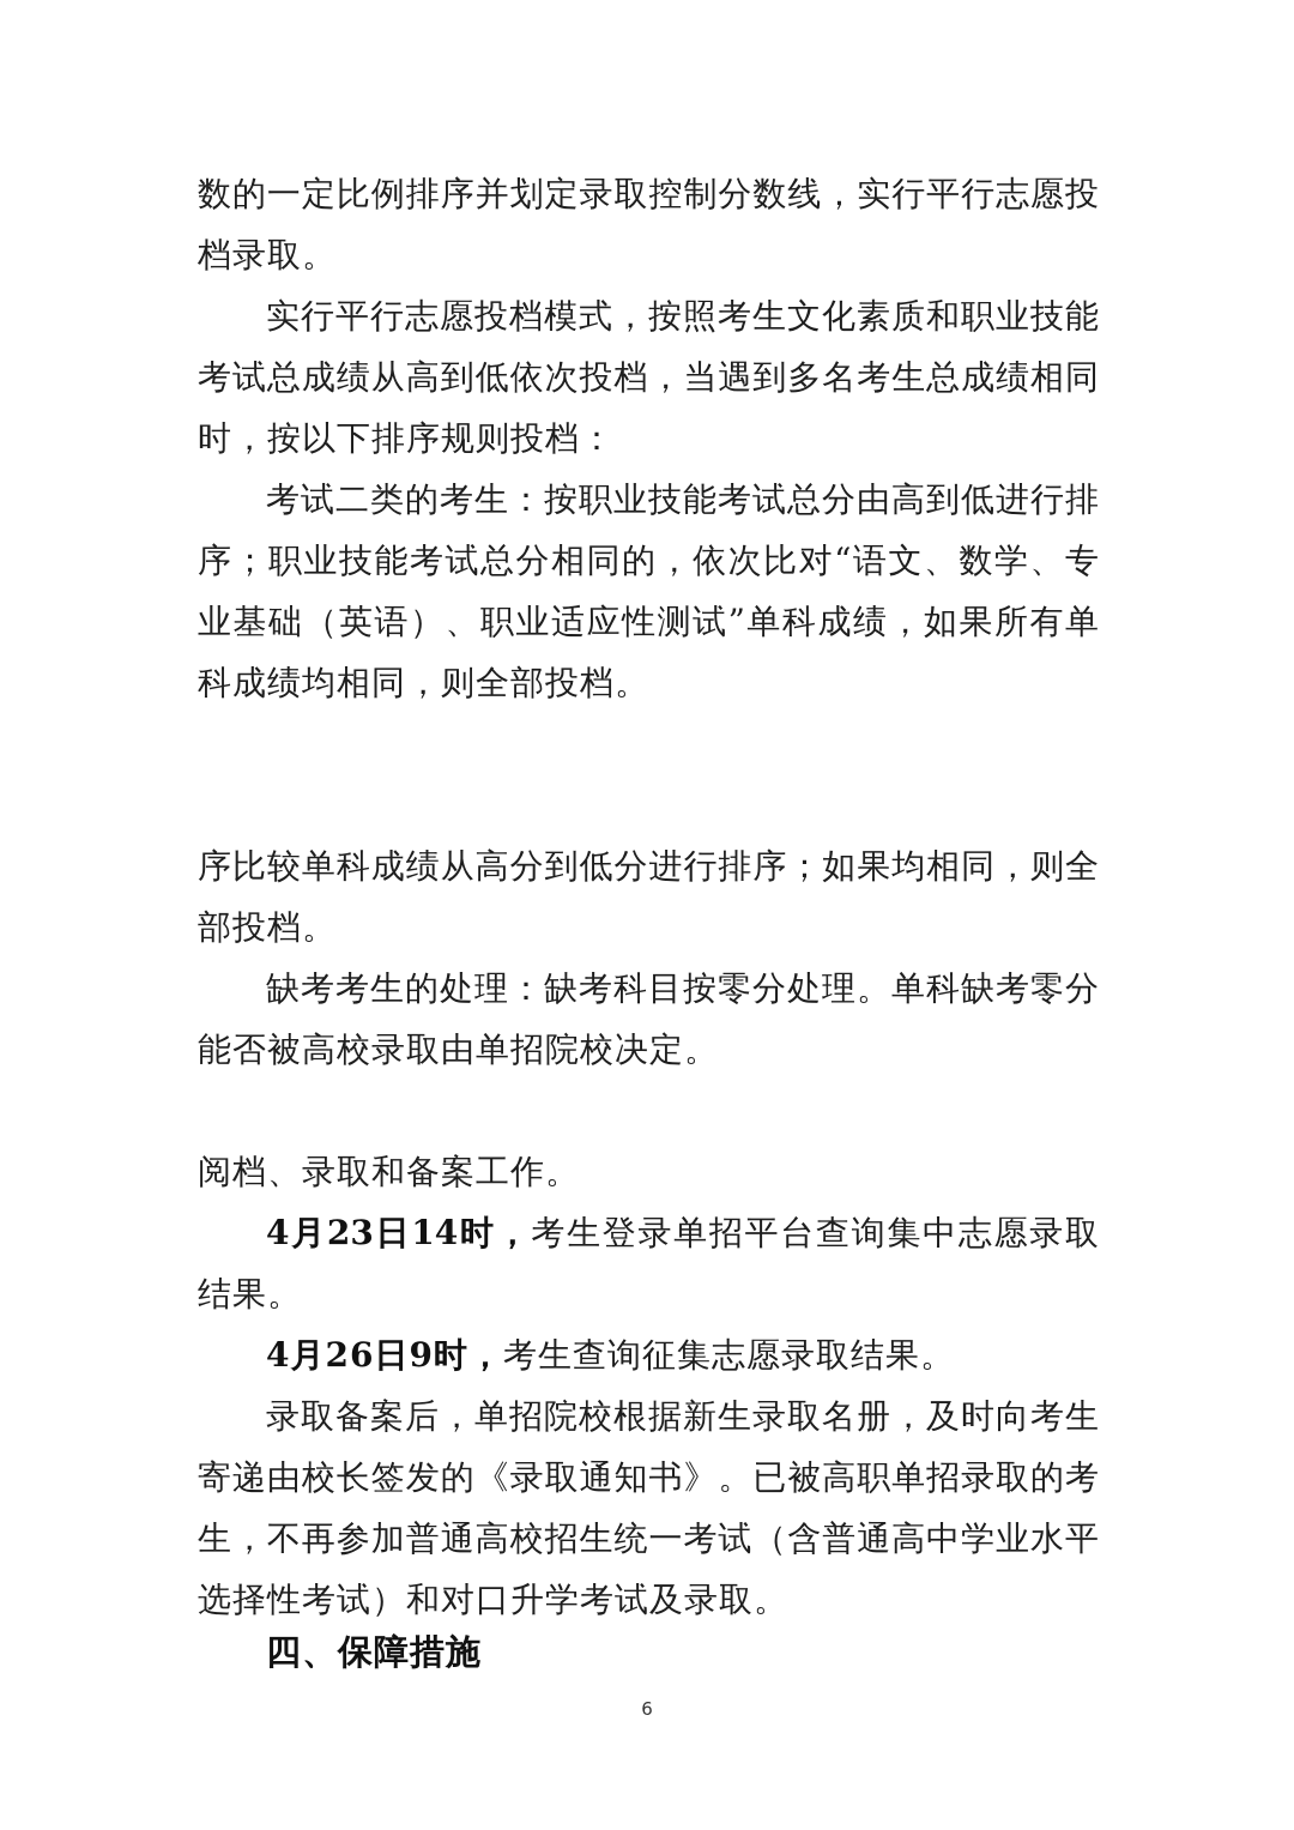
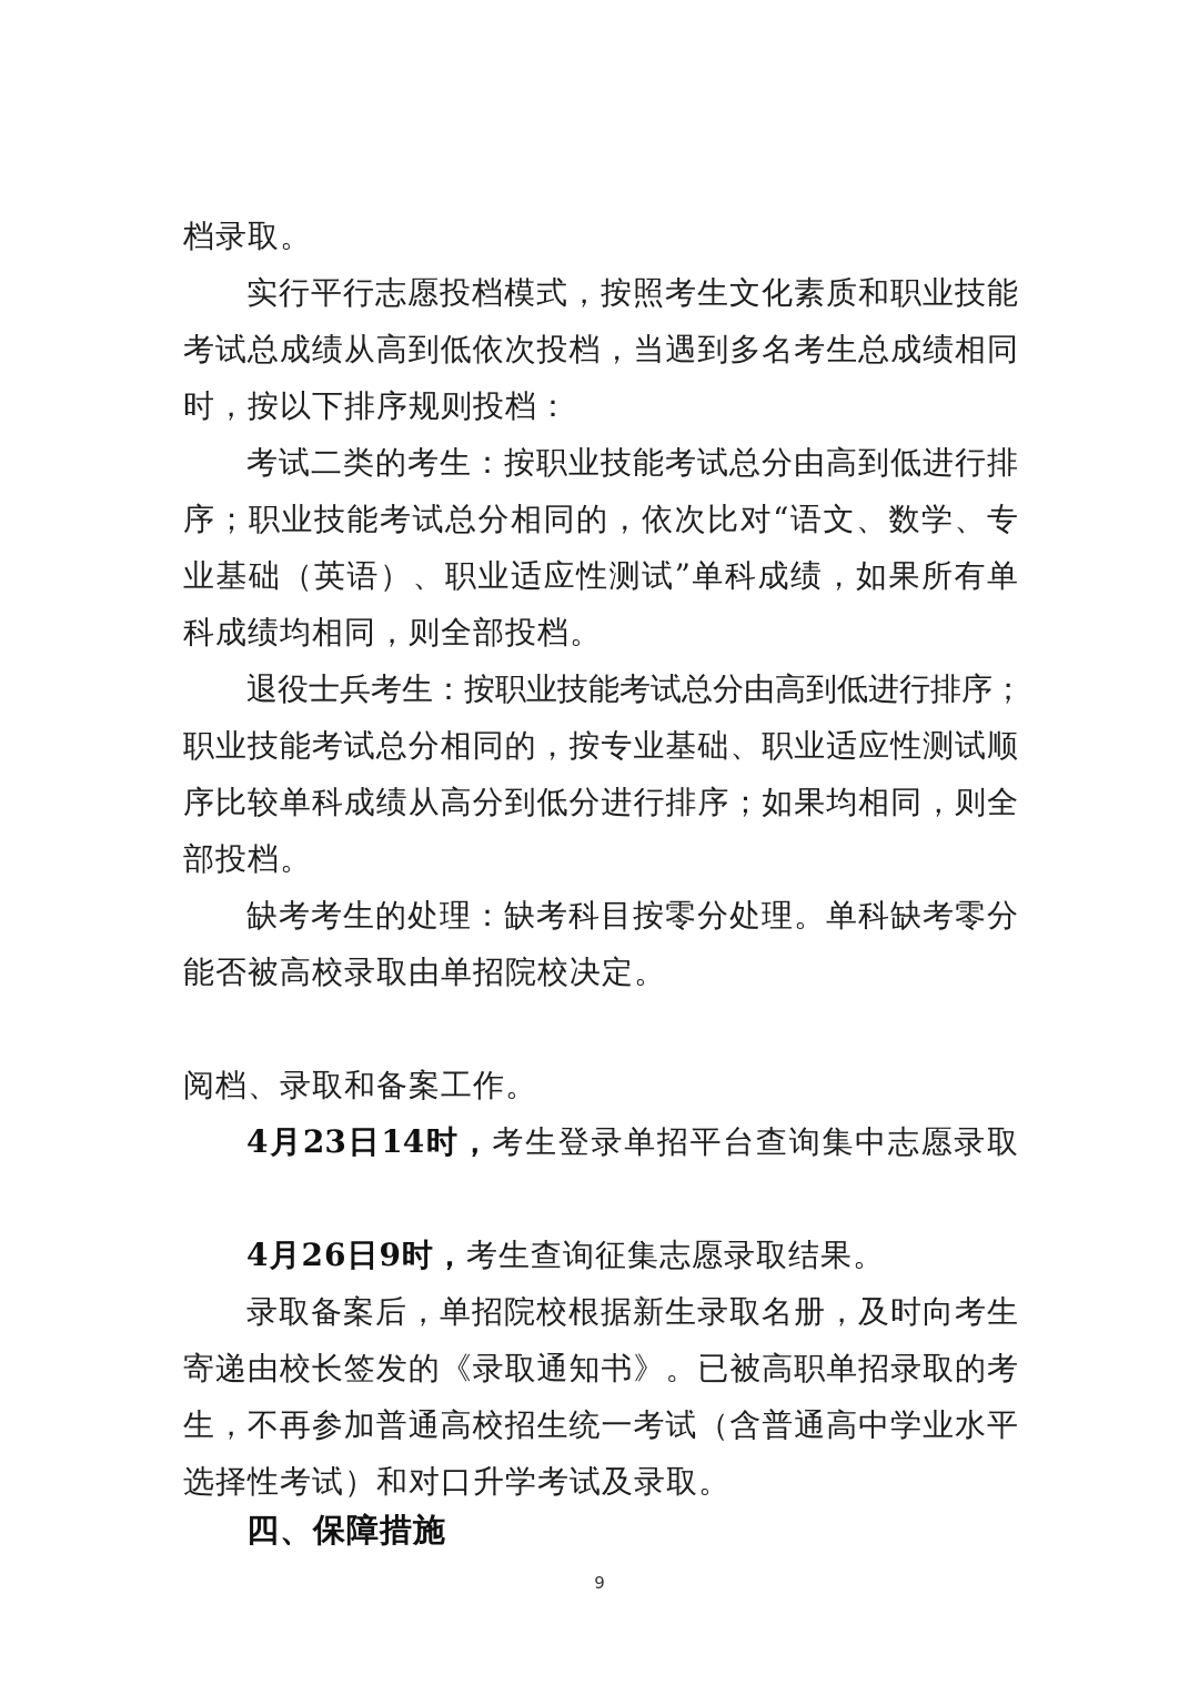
- 数的一定比例排序并划定录取控制分数线，实行平行志愿投
  档录取。
  实行平行志愿投档模式，按照考生文化素质和职业技能
  考试总成绩从高到低依次投档，当遇到多名考生总成绩相同
  时，按以下排序规则投档：
  考试二类的考生：按职业技能考试总分由高到低进行排
  序；职业技能考试总分相同的，依次比对“语文、数学、专
  业基础（英语）、职业适应性测试”单科成绩，如果所有单
  科成绩均相同，则全部投档。
+ 退役士兵考生：按职业技能考试总分由高到低进行排序；
+ 职业技能考试总分相同的，按专业基础、职业适应性测试顺
  序比较单科成绩从高分到低分进行排序；如果均相同，则全
  部投档。
  缺考考生的处理：缺考科目按零分处理。单科缺考零分
  能否被高校录取由单招院校决定。
  阅档、录取和备案工作。
  4月23日14时，考生登录单招平台查询集中志愿录取
- 结果。
  4月26日9时，考生查询征集志愿录取结果。
  录取备案后，单招院校根据新生录取名册，及时向考生
  寄递由校长签发的《录取通知书》。已被高职单招录取的考
  生，不再参加普通高校招生统一考试（含普通高中学业水平
  选择性考试）和对口升学考试及录取。
  四、保障措施
- 6
+ 9
